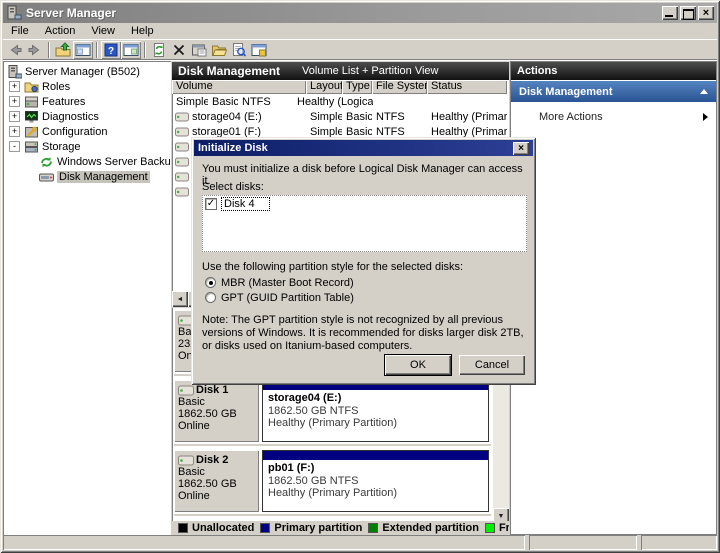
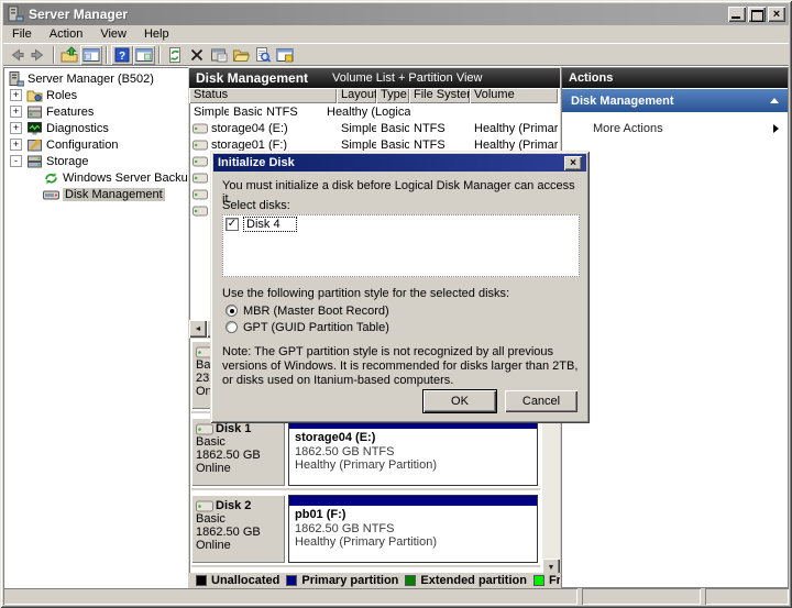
  Server Manager
  ×
  File
  Action
  View
  Help
  ?
  Server Manager (B502)
  +
  Roles
  +
  Features
  +
  Diagnostics
  +
  Configuration
  -
  Storage
  Windows Server Backu
  Disk Management
  Disk Management
  Volume List + Partition View
- Volume
+ Status
  Layou
  Type
  File Syste
- Status
+ Volume
  Simple
  Basic
  NTFS
  Healthy (Logica
  storage04 (E:)
  Simple
  Basic
  NTFS
  Healthy (Primar
  storage01 (F:)
  Simple
  Basic
  NTFS
  Healthy (Primar
  Disk 1
  Basic
  1862.50 GB
  Online
  storage04 (E:)
  1862.50 GB NTFS
  Healthy (Primary Partition)
  Disk 2
  Basic
  1862.50 GB
  Online
  pb01 (F:)
  1862.50 GB NTFS
  Healthy (Primary Partition)
  Unallocated
  Primary partition
  Extended partition
  Actions
  Disk Management
  More Actions
  Initialize Disk
  ×
  You must initialize a disk before Logical Disk Manager can access it.
  Select disks:
  ✓
  Disk 4
  Use the following partition style for the selected disks:
  MBR (Master Boot Record)
  GPT (GUID Partition Table)
- Note: The GPT partition style is not recognized by all previous versions of Windows. It is recommended for disks larger disk 2TB, or disks used on Itanium-based computers.
+ Note: The GPT partition style is not recognized by all previous versions of Windows. It is recommended for disks larger than 2TB, or disks used on Itanium-based computers.
  OK
  Cancel
